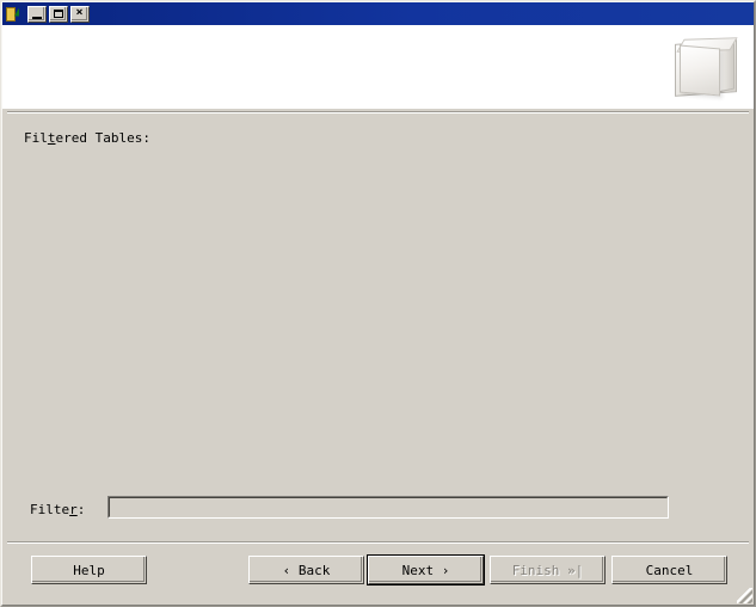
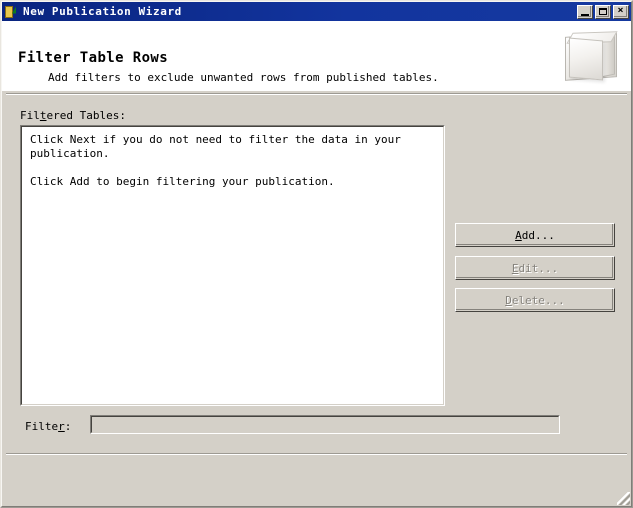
+ New Publication Wizard
  ×
+ Filter Table Rows
+ Add filters to exclude unwanted rows from published tables.
  Filtered Tables:
+ Click Next if you do not need to filter the data in your
+ publication.
+ Click Add to begin filtering your publication.
+ Add...
+ Edit...
+ Delete...
  Filter:
- Help
- ‹ Back
- Next ›
- Finish »|
- Cancel
